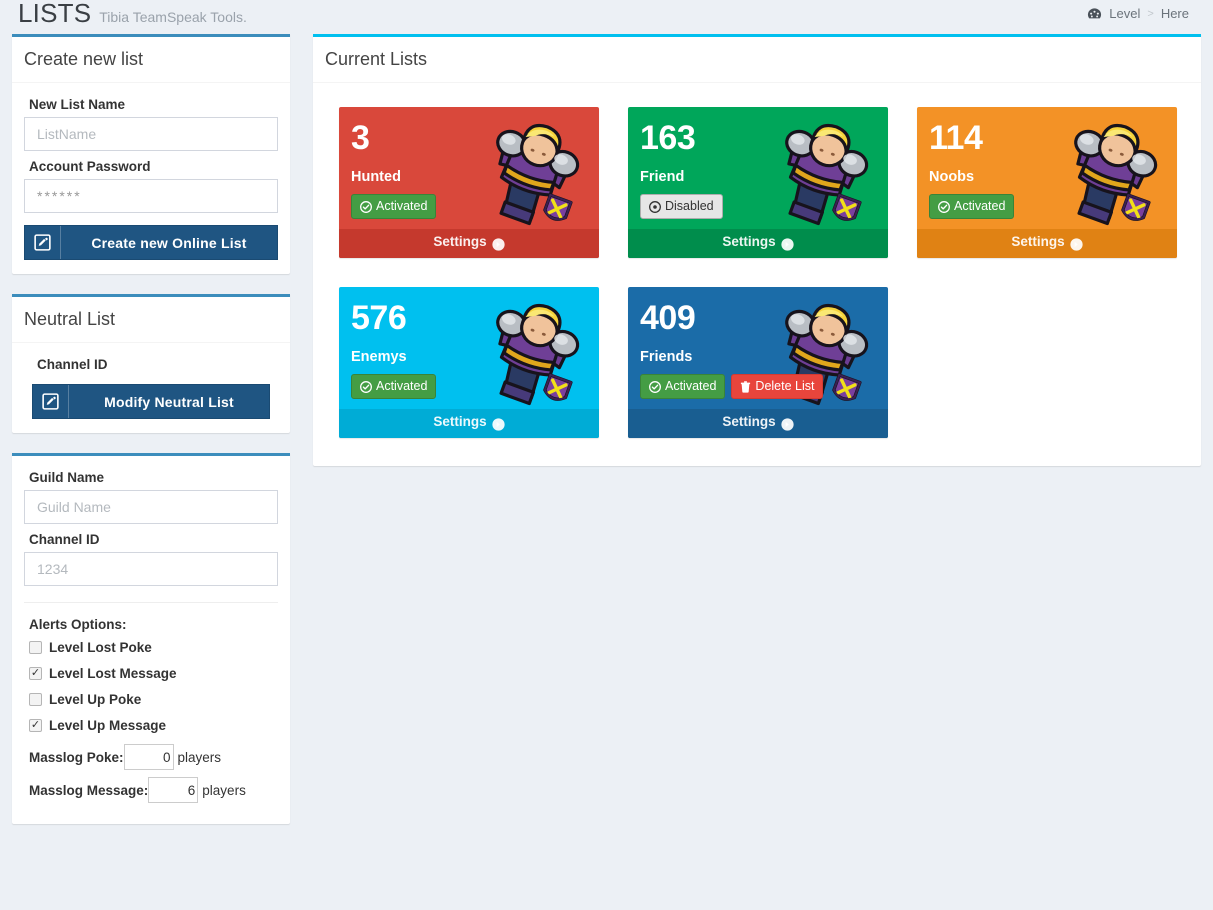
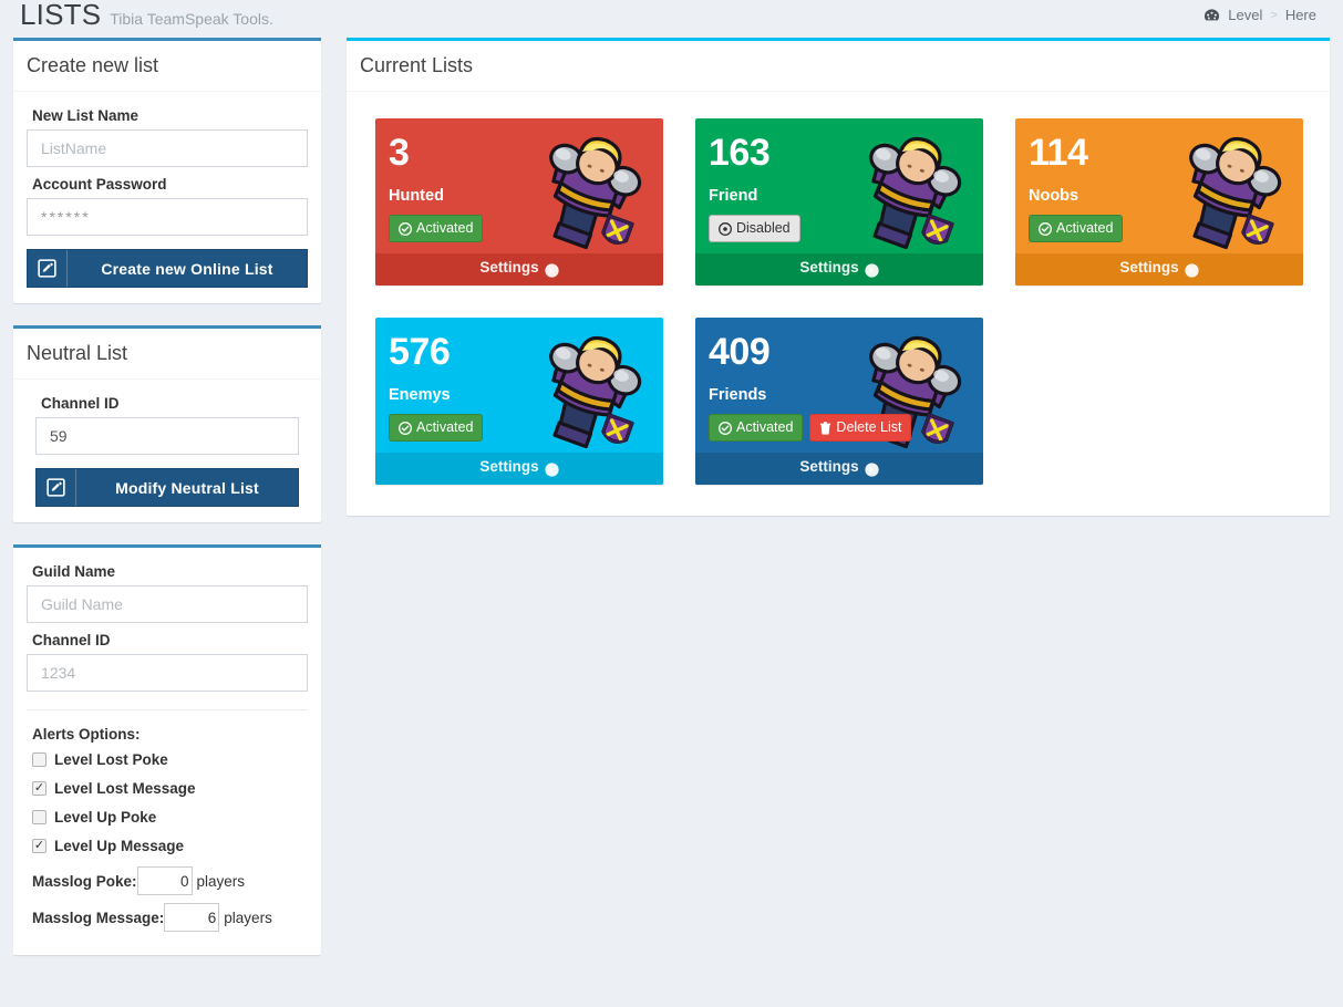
  LISTS
  Tibia TeamSpeak Tools.
  Level
  >
  Here
  Create new list
  New List Name
  ListName
  Account Password
  ******
  Create new Online List
  Neutral List
  Channel ID
+ 59
  Modify Neutral List
  Guild Name
  Guild Name
  Channel ID
  1234
  Alerts Options:
  Level Lost Poke
  ✓
  Level Lost Message
  Level Up Poke
  ✓
  Level Up Message
  Masslog Poke:
  0
  players
  Masslog Message:
  6
  players
  Current Lists
  3
  Hunted
  Activated
  Settings
  163
  Friend
  Disabled
  Settings
  114
  Noobs
  Activated
  Settings
  576
  Enemys
  Activated
  Settings
  409
  Friends
  Activated
  Delete List
  Settings
